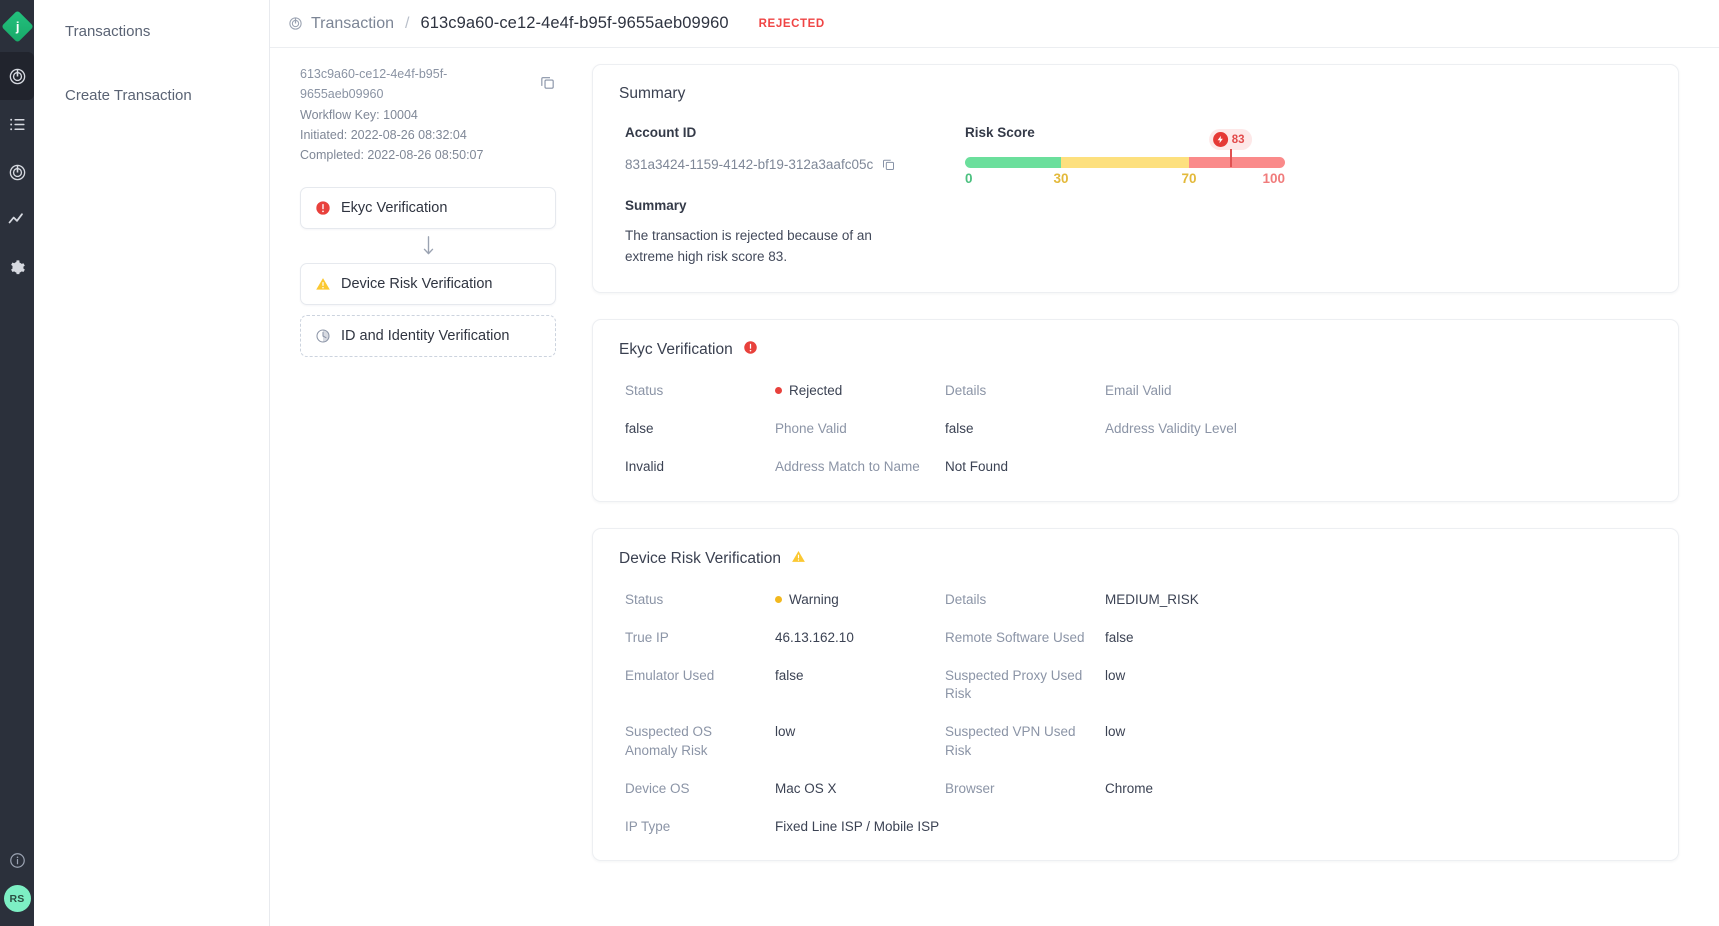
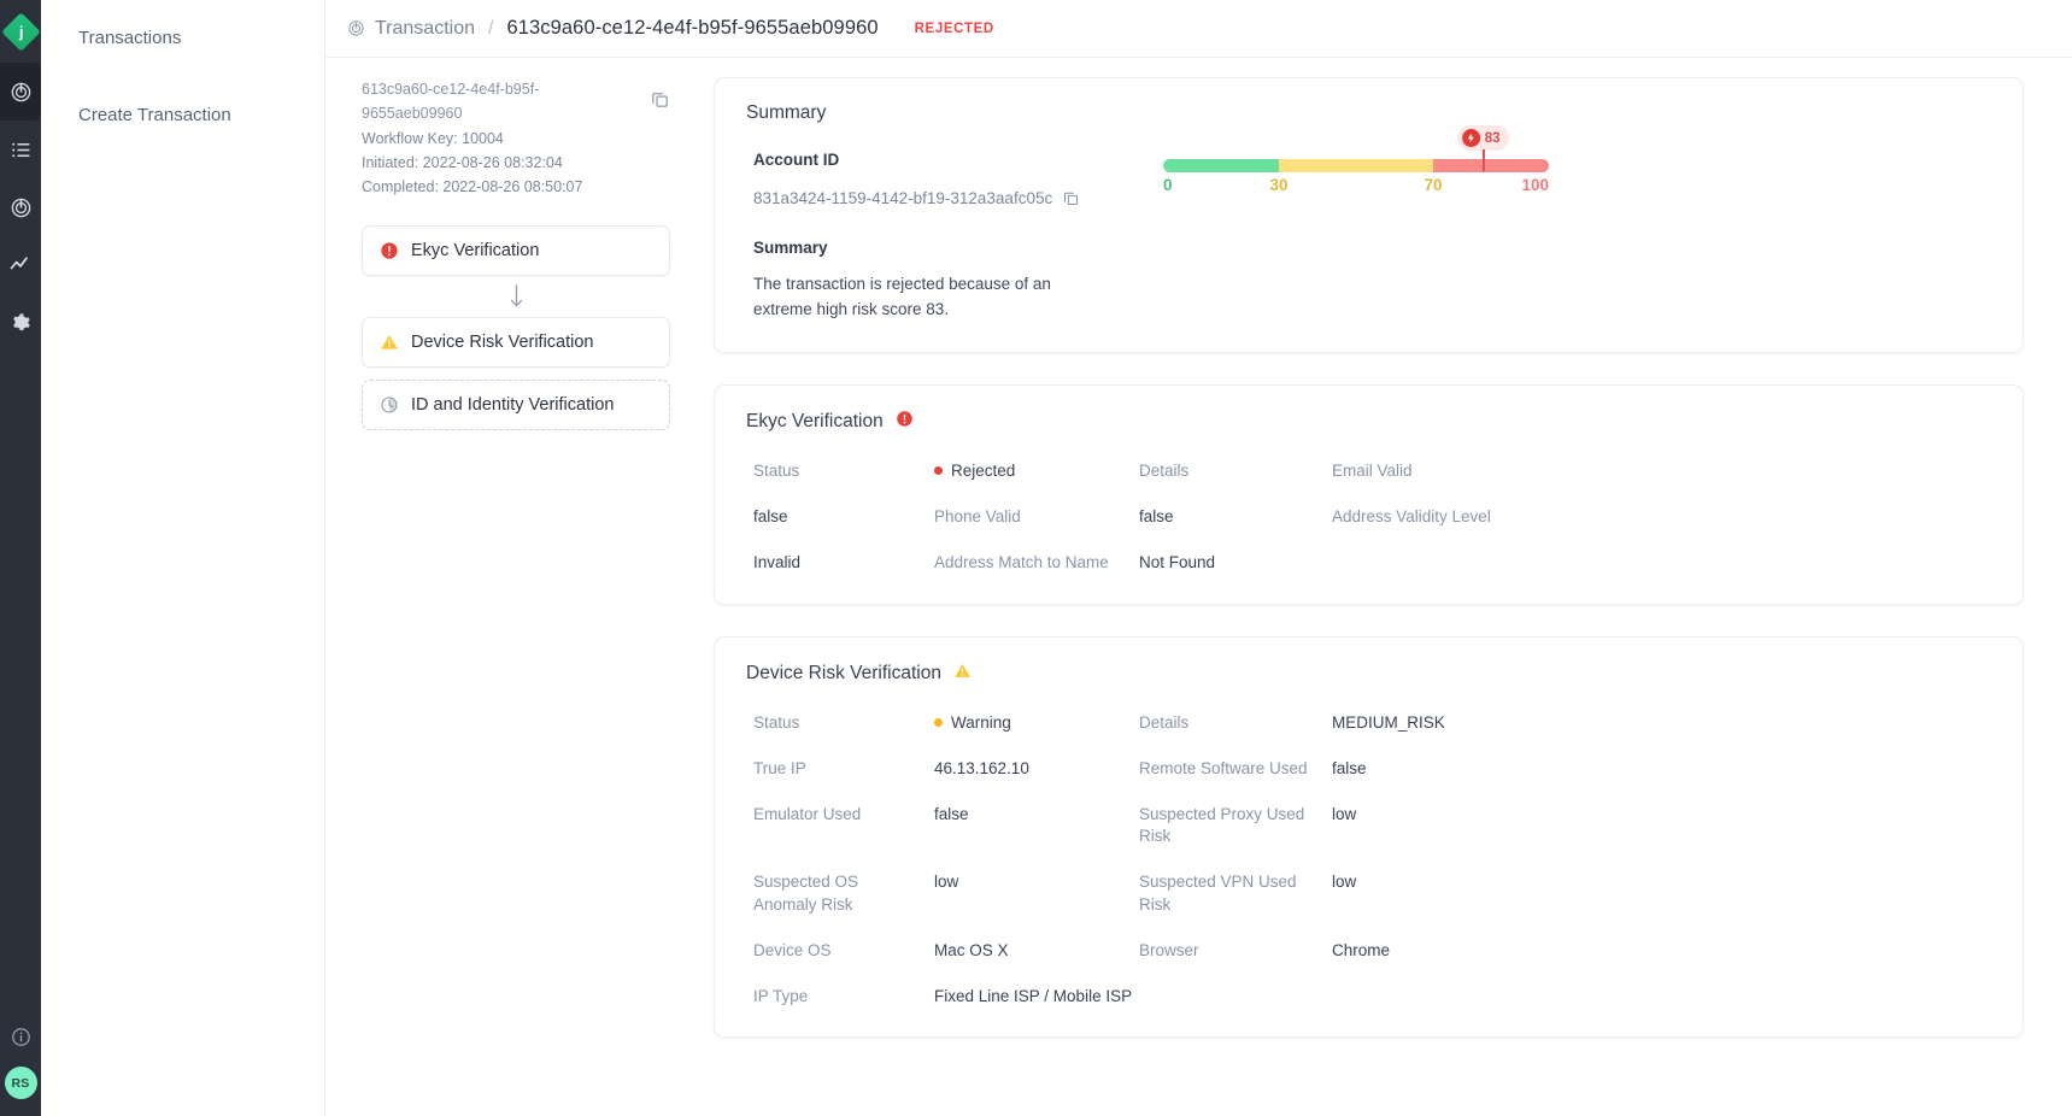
  RS
  Transactions
  Create Transaction
  Transaction
  /
  613c9a60-ce12-4e4f-b95f-9655aeb09960
  REJECTED
  613c9a60-ce12-4e4f-b95f-9655aeb09960
  Workflow Key: 10004
  Initiated: 2022-08-26 08:32:04
  Completed: 2022-08-26 08:50:07
  Ekyc Verification
  Device Risk Verification
  ID and Identity Verification
  Summary
  Account ID
  831a3424-1159-4142-bf19-312a3aafc05c
  Summary
  The transaction is rejected because of an extreme high risk score 83.
- Risk Score
  83
  0
  30
  70
  100
  Ekyc Verification
  Status
  Rejected
  Details
  Email Valid
  false
  Phone Valid
  false
  Address Validity Level
  Invalid
  Address Match to Name
  Not Found
  Device Risk Verification
  Status
  Warning
  Details
  MEDIUM_RISK
  True IP
  46.13.162.10
  Remote Software Used
  false
  Emulator Used
  false
  Suspected Proxy Used Risk
  low
  Suspected OS Anomaly Risk
  low
  Suspected VPN Used Risk
  low
  Device OS
  Mac OS X
  Browser
  Chrome
  IP Type
  Fixed Line ISP / Mobile ISP
